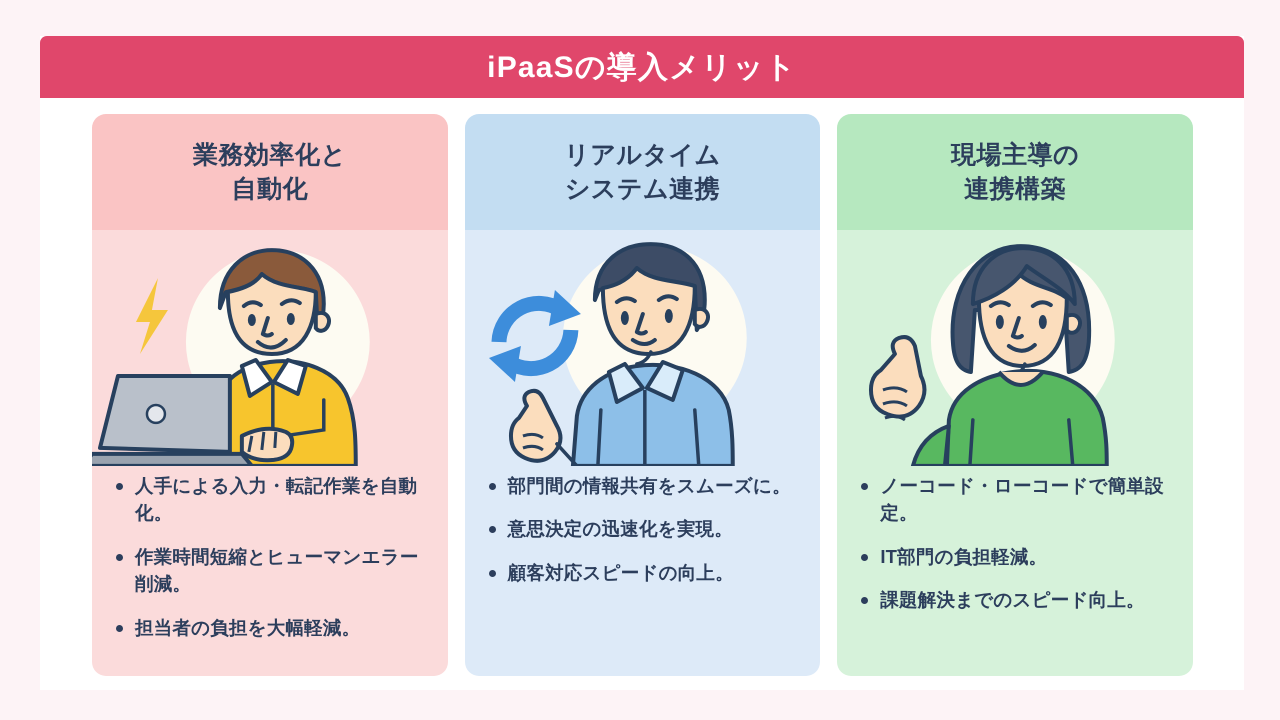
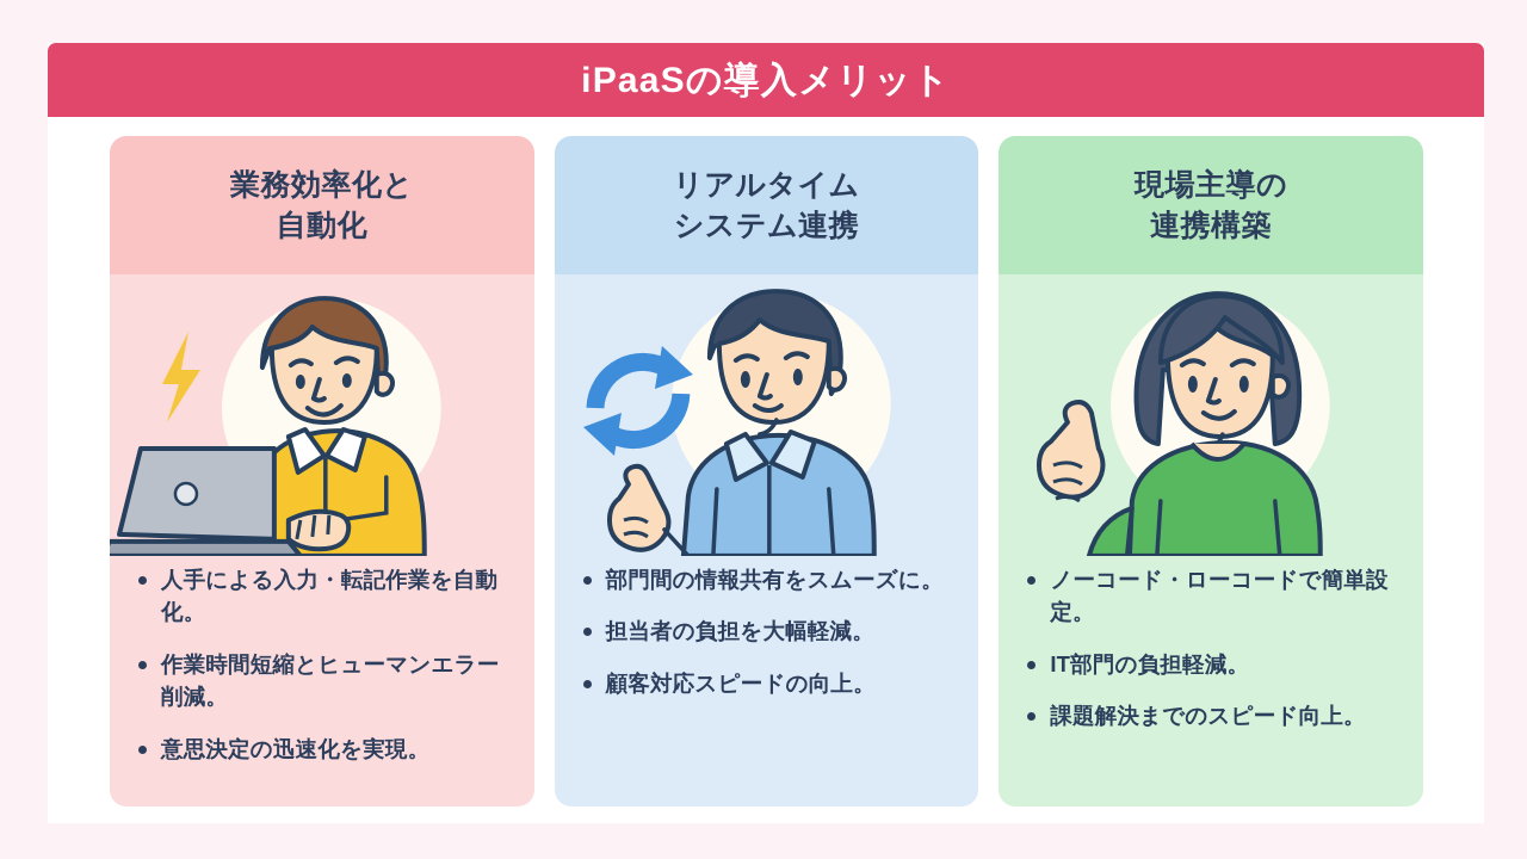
  iPaaSの導入メリット
  業務効率化と
  自動化
  人手による入力・転記作業を自動化。
  作業時間短縮とヒューマンエラー削減。
- 担当者の負担を大幅軽減。
+ 意思決定の迅速化を実現。
  リアルタイム
  システム連携
  部門間の情報共有をスムーズに。
- 意思決定の迅速化を実現。
+ 担当者の負担を大幅軽減。
  顧客対応スピードの向上。
  現場主導の
  連携構築
  ノーコード・ローコードで簡単設定。
  IT部門の負担軽減。
  課題解決までのスピード向上。
